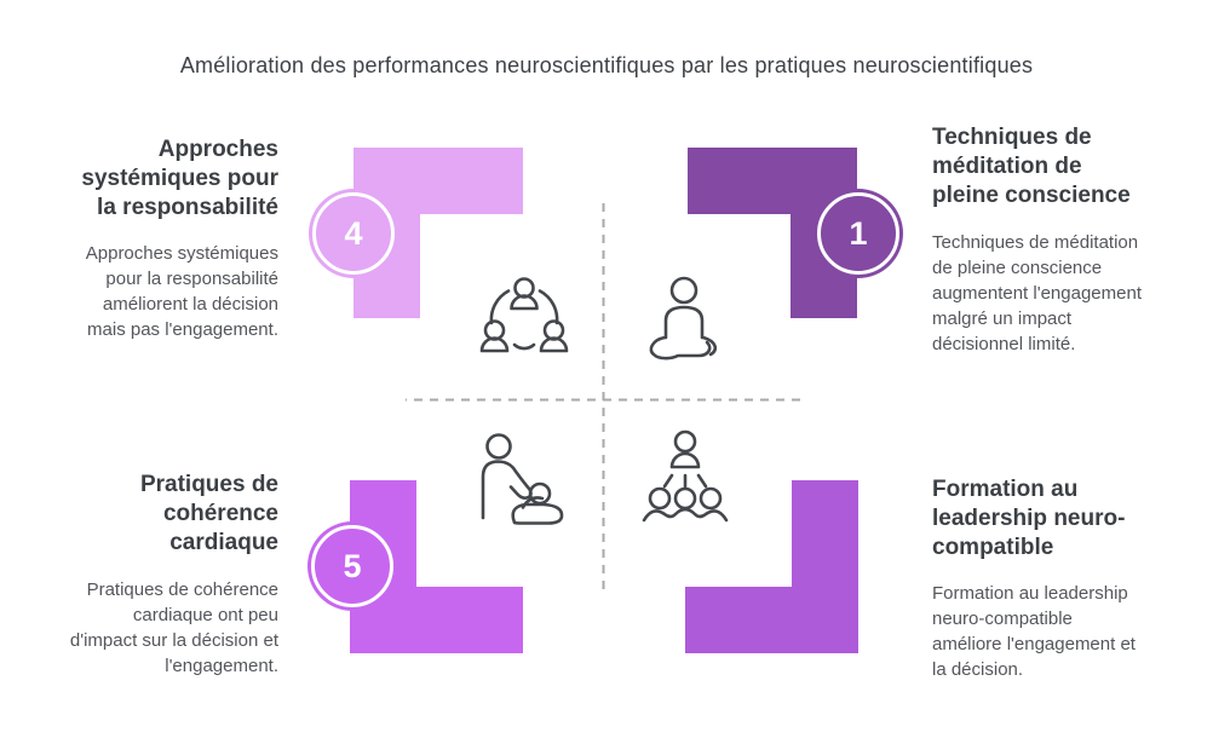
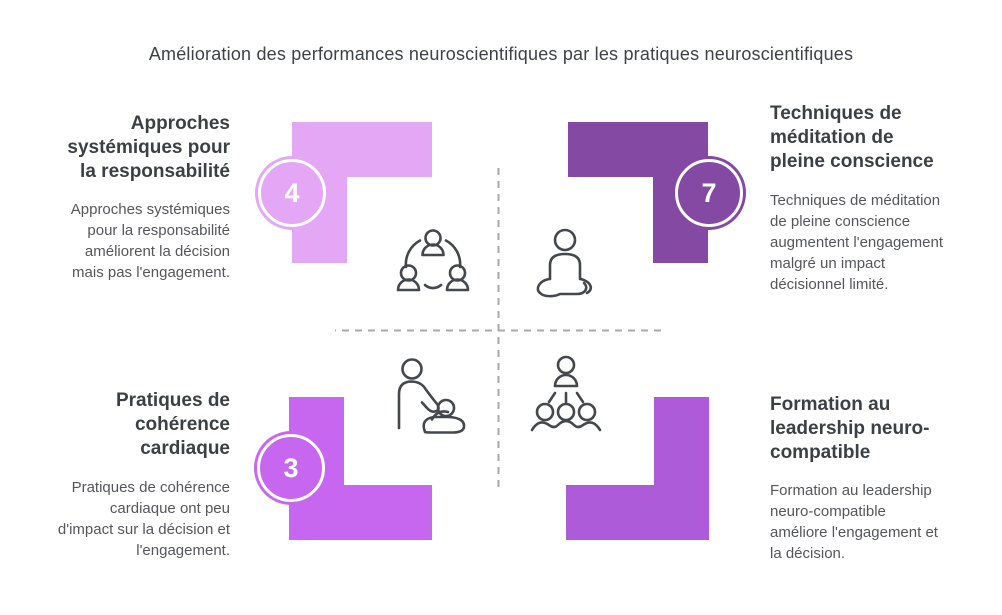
  Amélioration des performances neuroscientifiques par les pratiques neuroscientifiques
  4
  Approches
  systémiques pour
  la responsabilité
  Approches systémiques
  pour la responsabilité
  améliorent la décision
  mais pas l'engagement.
- 1
+ 7
  Techniques de
  méditation de
  pleine conscience
  Techniques de méditation
  de pleine conscience
  augmentent l'engagement
  malgré un impact
  décisionnel limité.
- 5
+ 3
  Pratiques de
  cohérence
  cardiaque
  Pratiques de cohérence
  cardiaque ont peu
  d'impact sur la décision et
  l'engagement.
  Formation au
  leadership neuro-
  compatible
  Formation au leadership
  neuro-compatible
  améliore l'engagement et
  la décision.
